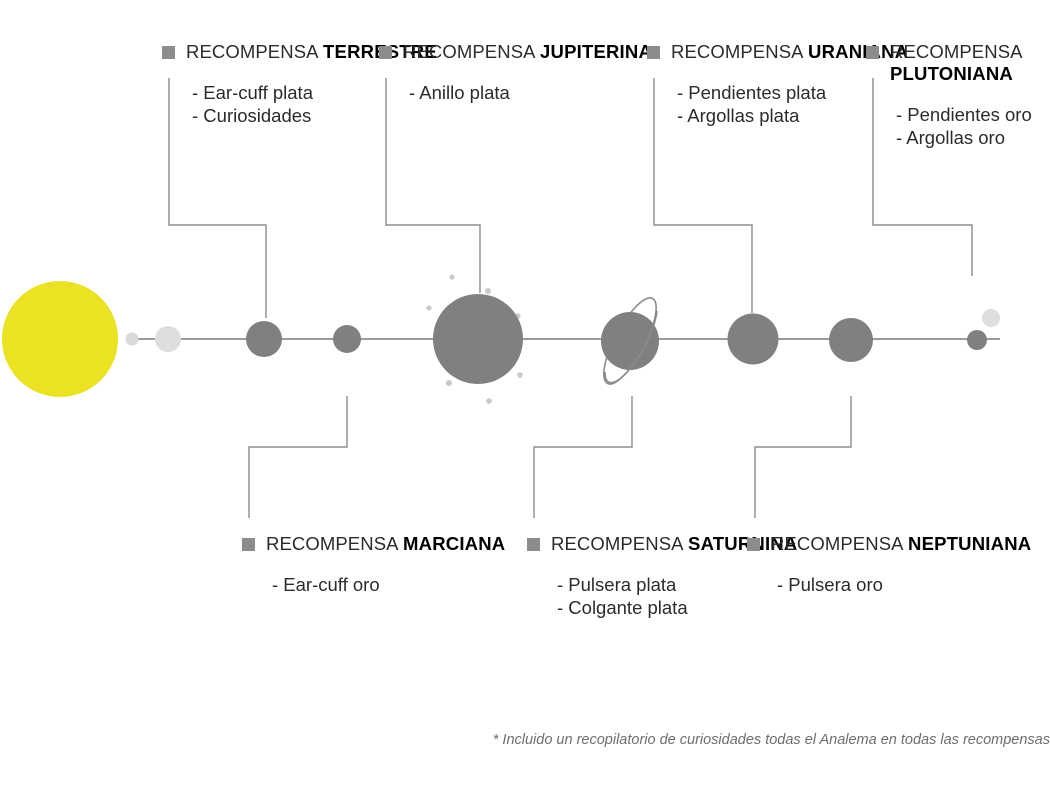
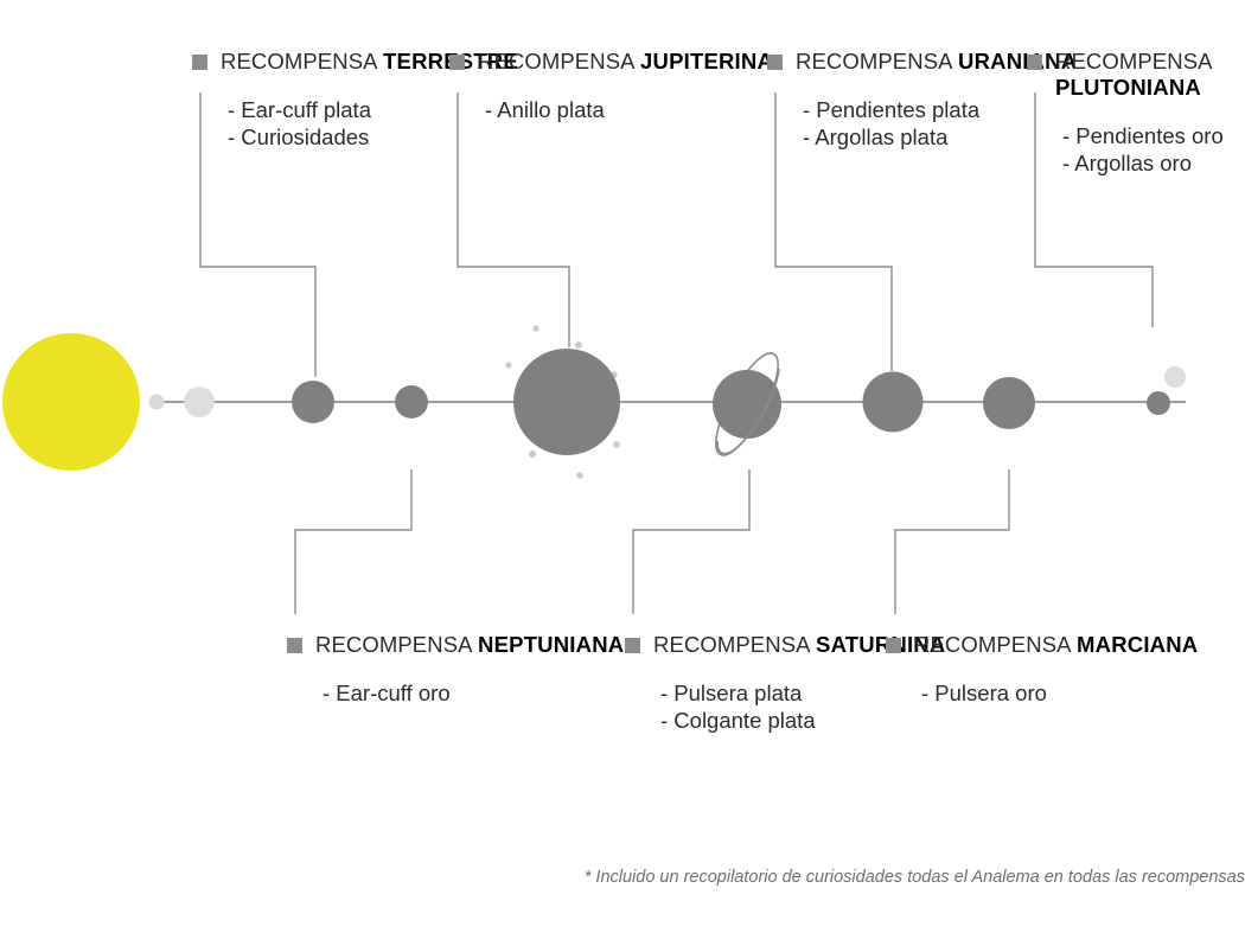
  RECOMPENSA TERRSTRE
  - Ear-cuff plata
  - Curiosidades
  RECOMPENSA JUPITERINA
  - Anillo plata
  RECOMPENSA URANINA
  - Pendientes plata
  - Argollas plata
  RECOMPENSA PLUTONIANA
  - Pendientes oro
  - Argollas oro
- RECOMPENSA MARCIANA
+ RECOMPENSA NEPTUNIANA
  - Ear-cuff oro
  RECOMPENSA SATURINA
  - Pulsera plata
  - Colgante plata
- RECOMPENSA NEPTUNIANA
+ RECOMPENSA MARCIANA
  - Pulsera oro
  * Incluido un recopilatorio de curiosidades todas el Analema en todas las recompensas
